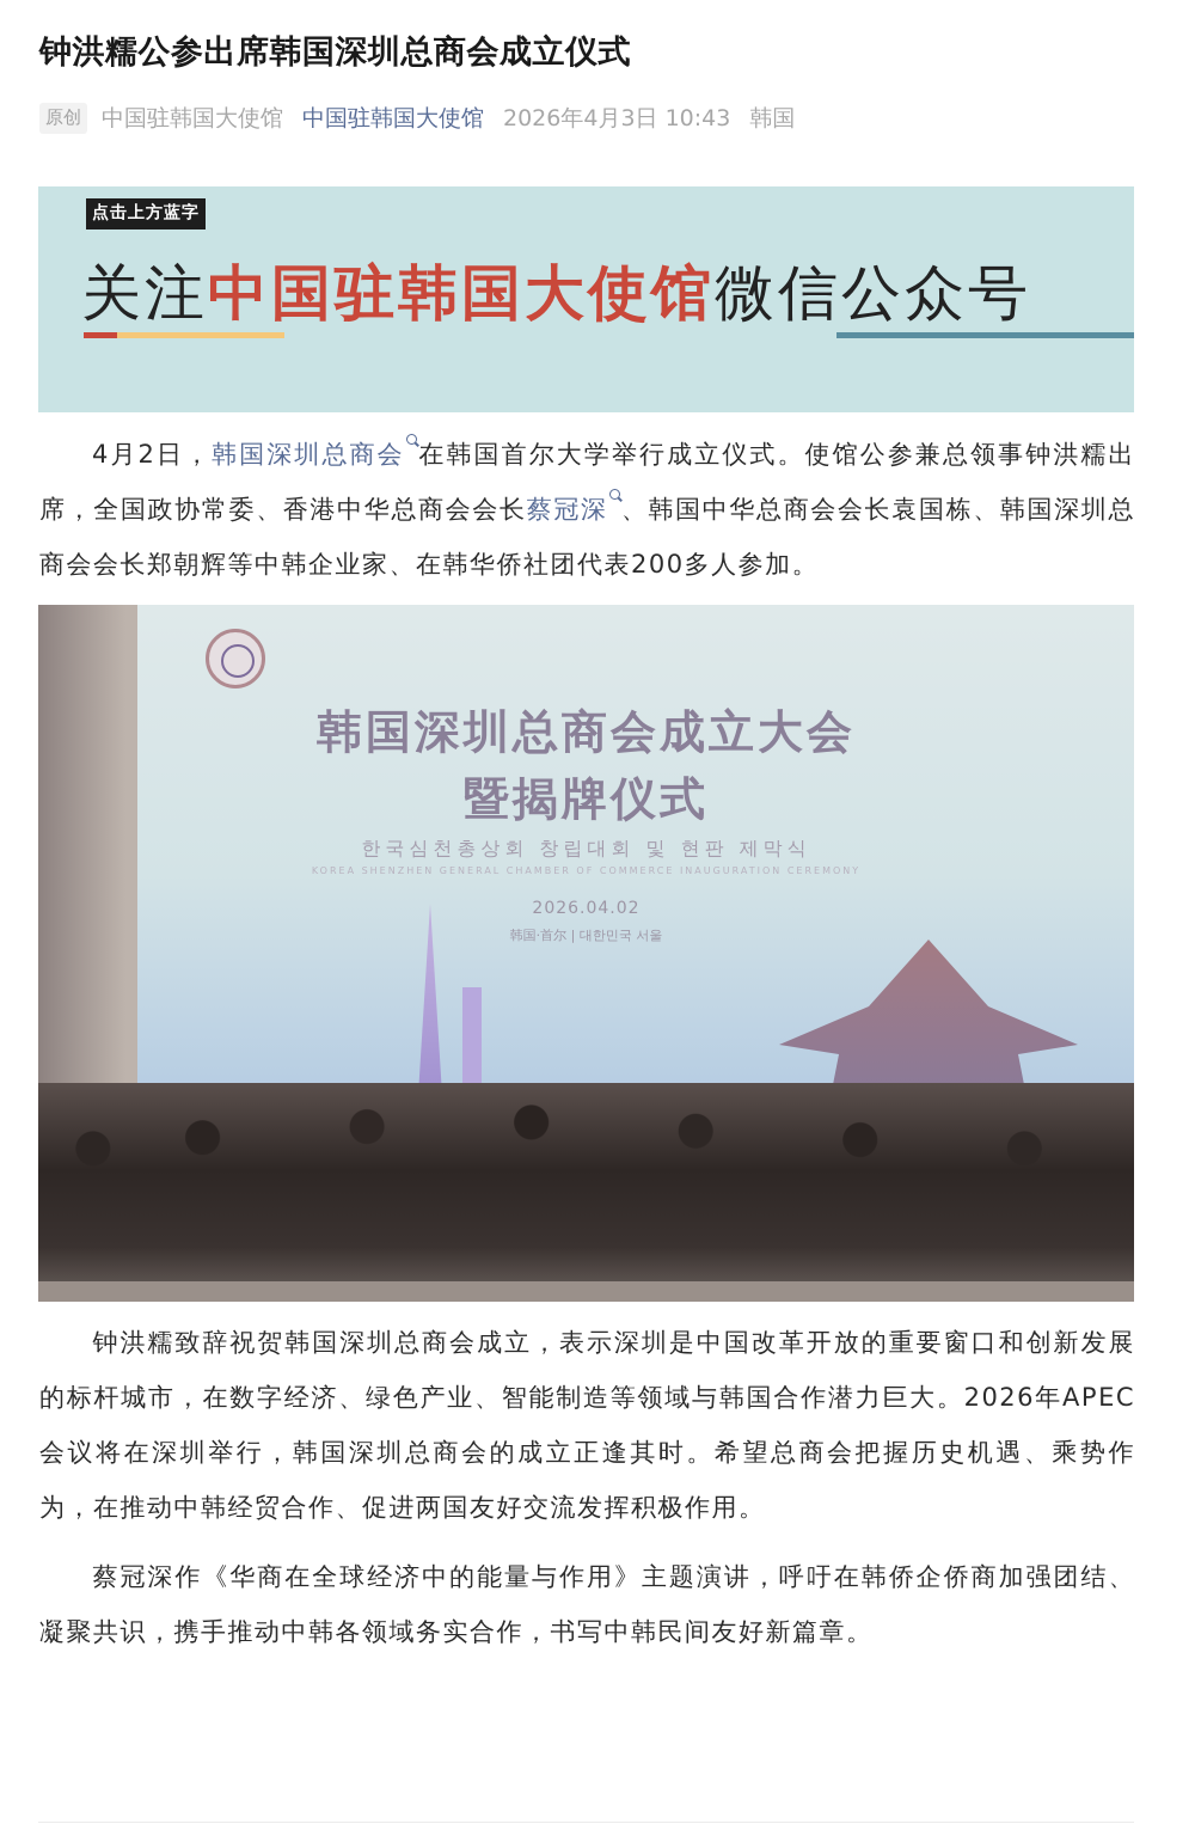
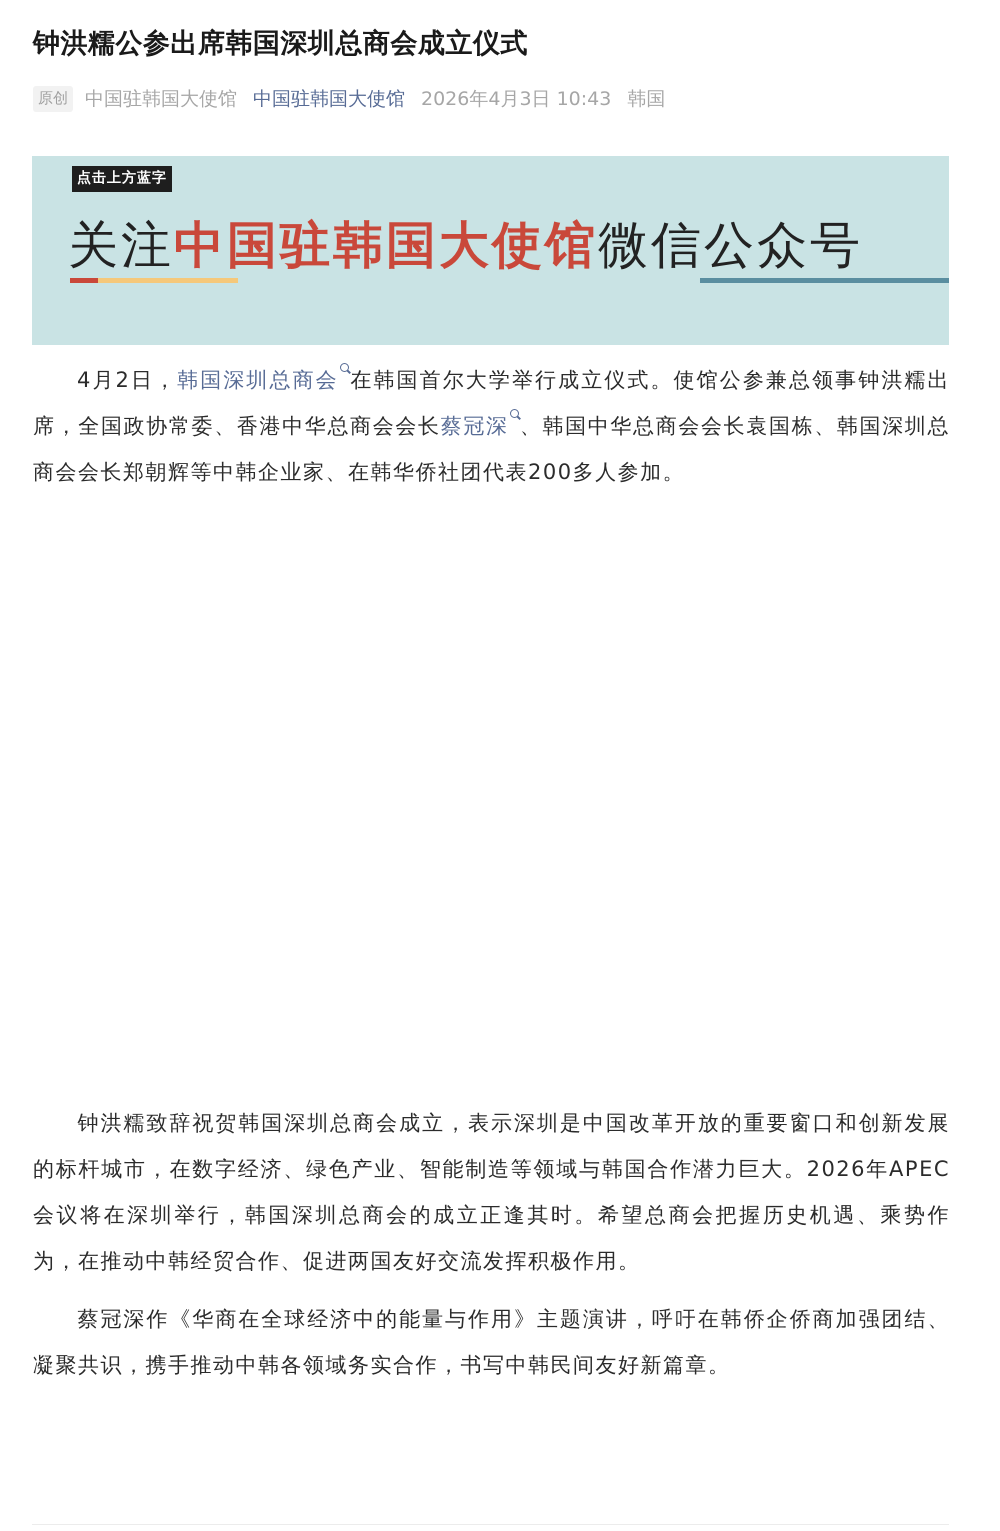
  钟洪糯公参出席韩国深圳总商会成立仪式
  原创
  中国驻韩国大使馆
  中国驻韩国大使馆
  2026年4月3日 10:43
  韩国
  点击上方蓝字
  关注中国驻韩国大使馆微信公众号
  4月2日，韩国深圳总商会 在韩国首尔大学举行成立仪式。使馆公参兼总领事钟洪糯出席，全国政协常委、香港中华总商会会长蔡冠深 、韩国中华总商会会长袁国栋、韩国深圳总商会会长郑朝辉等中韩企业家、在韩华侨社团代表200多人参加。
- 韩国深圳总商会成立大会
- 暨揭牌仪式
- 한국심천총상회 창립대회 및 현판 제막식
- KOREA SHENZHEN GENERAL CHAMBER OF COMMERCE INAUGURATION CEREMONY
- 2026.04.02
- 韩国·首尔 | 대한민국 서울
  钟洪糯致辞祝贺韩国深圳总商会成立，表示深圳是中国改革开放的重要窗口和创新发展的标杆城市，在数字经济、绿色产业、智能制造等领域与韩国合作潜力巨大。2026年APEC会议将在深圳举行，韩国深圳总商会的成立正逢其时。希望总商会把握历史机遇、乘势作为，在推动中韩经贸合作、促进两国友好交流发挥积极作用。
  蔡冠深作《华商在全球经济中的能量与作用》主题演讲，呼吁在韩侨企侨商加强团结、凝聚共识，携手推动中韩各领域务实合作，书写中韩民间友好新篇章。
